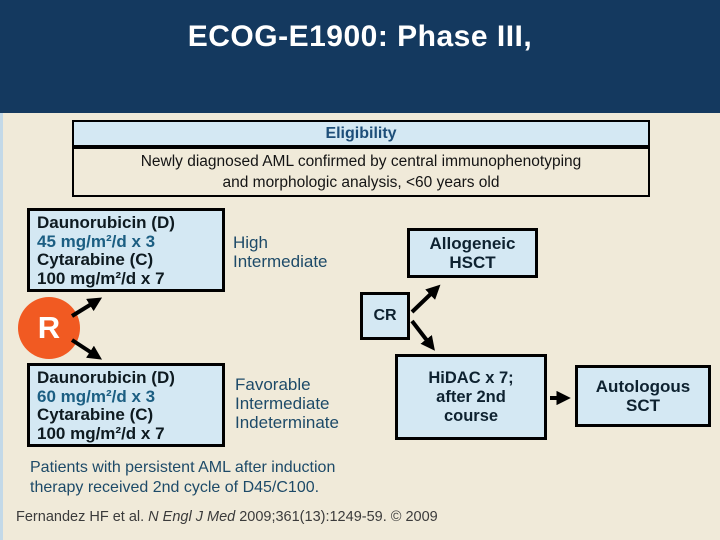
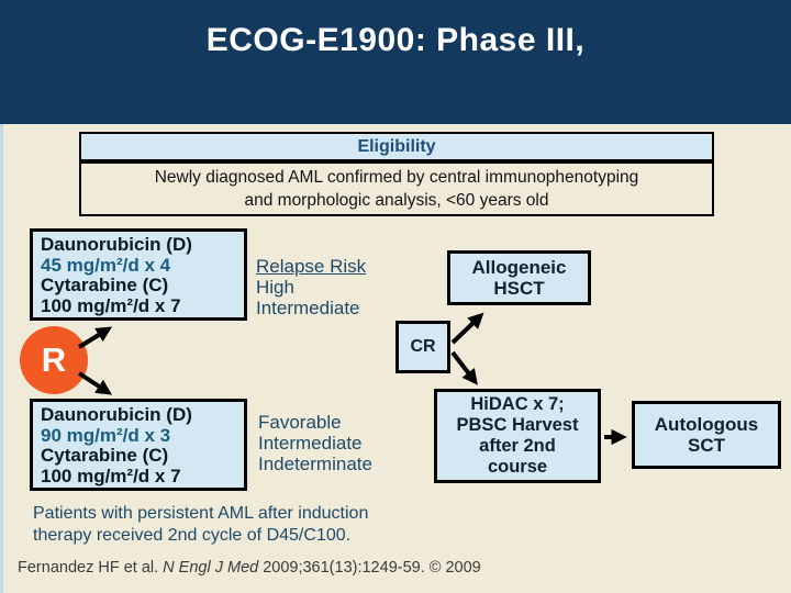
  ECOG-E1900: Phase III,
  Eligibility
  Newly diagnosed AML confirmed by central immunophenotyping
  and morphologic analysis, <60 years old
  Daunorubicin (D)
- 45 mg/m²/d x 3
+ 45 mg/m²/d x 4
  Cytarabine (C)
  100 mg/m²/d x 7
+ Relapse Risk
  High
  Intermediate
  Allogeneic
  HSCT
  CR
  R
  Daunorubicin (D)
- 60 mg/m²/d x 3
+ 90 mg/m²/d x 3
  Cytarabine (C)
  100 mg/m²/d x 7
  Favorable
  Intermediate
  Indeterminate
  HiDAC x 7;
+ PBSC Harvest
  after 2nd
  course
  Autologous
  SCT
  Patients with persistent AML after induction
  therapy received 2nd cycle of D45/C100.
  Fernandez HF et al. N Engl J Med 2009;361(13):1249-59. © 2009
